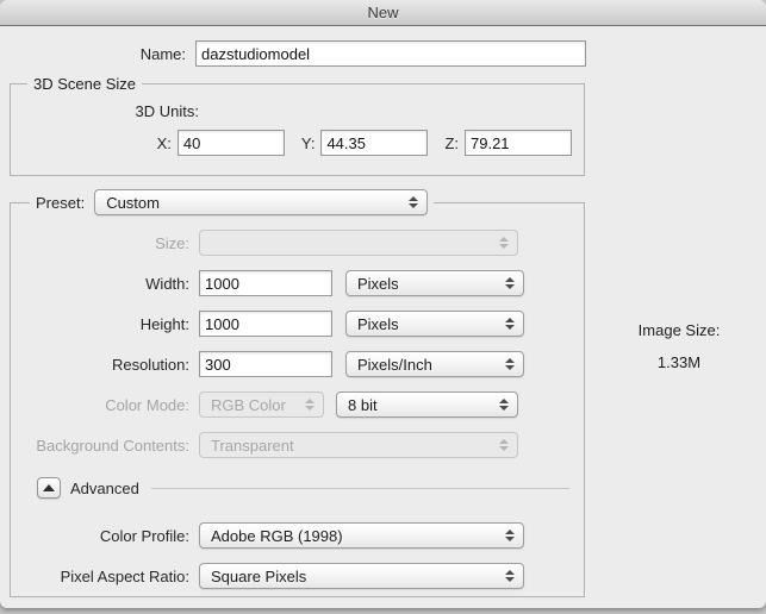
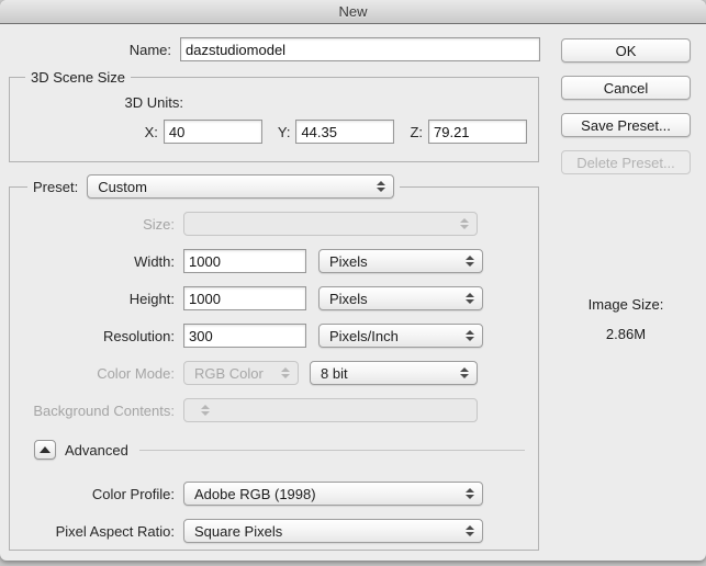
  New
  Name:
  dazstudiomodel
+ OK
+ Cancel
+ Save Preset...
+ Delete Preset...
  Image Size:
- 1.33M
+ 2.86M
  3D Scene Size
  3D Units:
  X:
  40
  Y:
  44.35
  Z:
  79.21
  Preset:
  Custom
  Size:
  Width:
  1000
  Pixels
  Height:
  1000
  Pixels
  Resolution:
  300
  Pixels/Inch
  Color Mode:
  RGB Color
  8 bit
  Background Contents:
- Transparent
  Advanced
  Color Profile:
  Adobe RGB (1998)
  Pixel Aspect Ratio:
  Square Pixels
